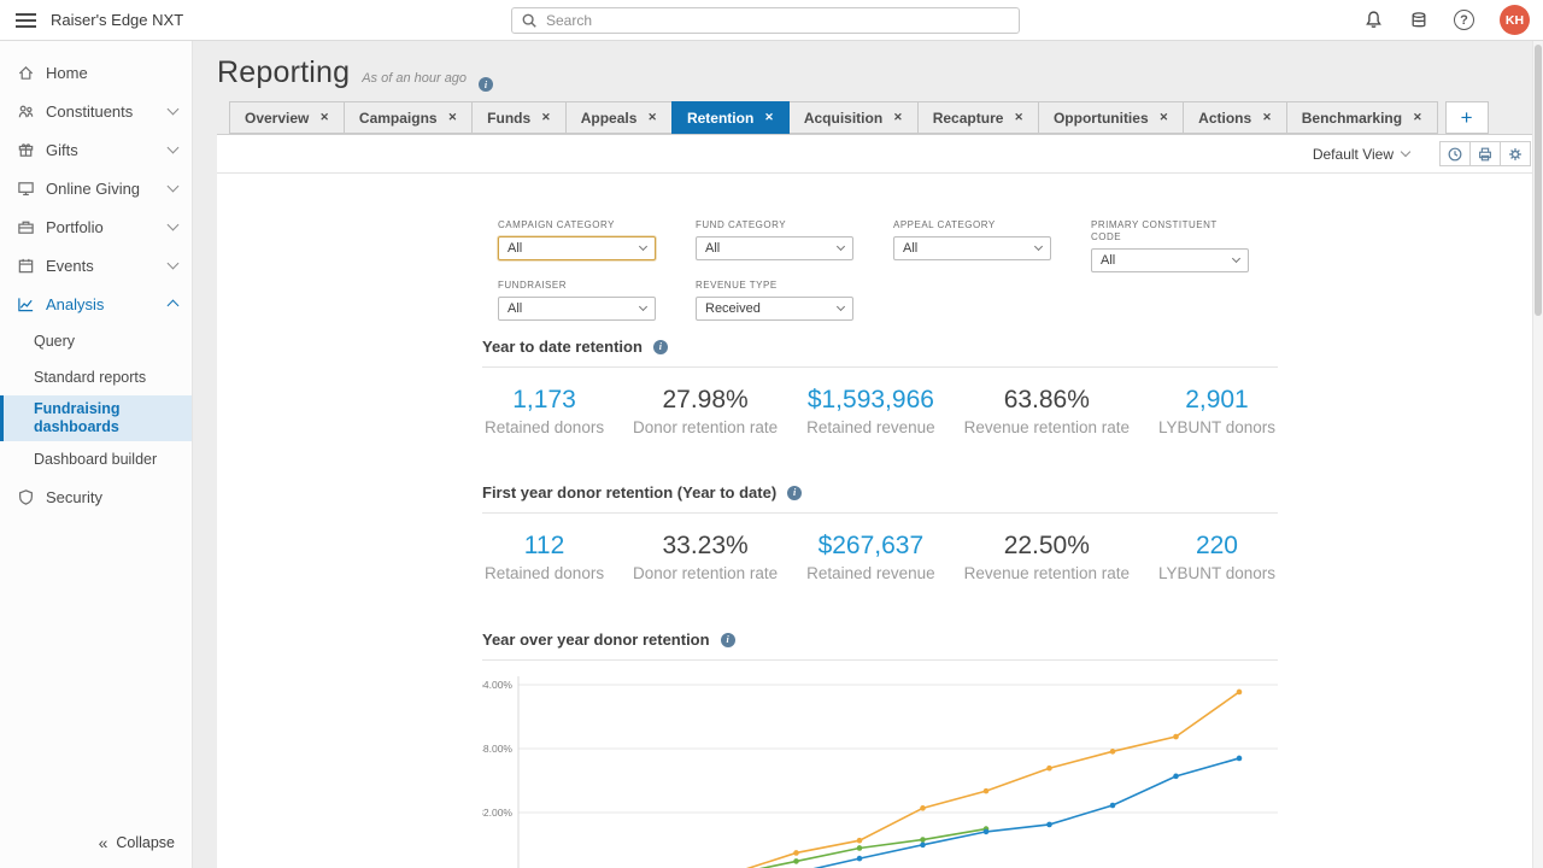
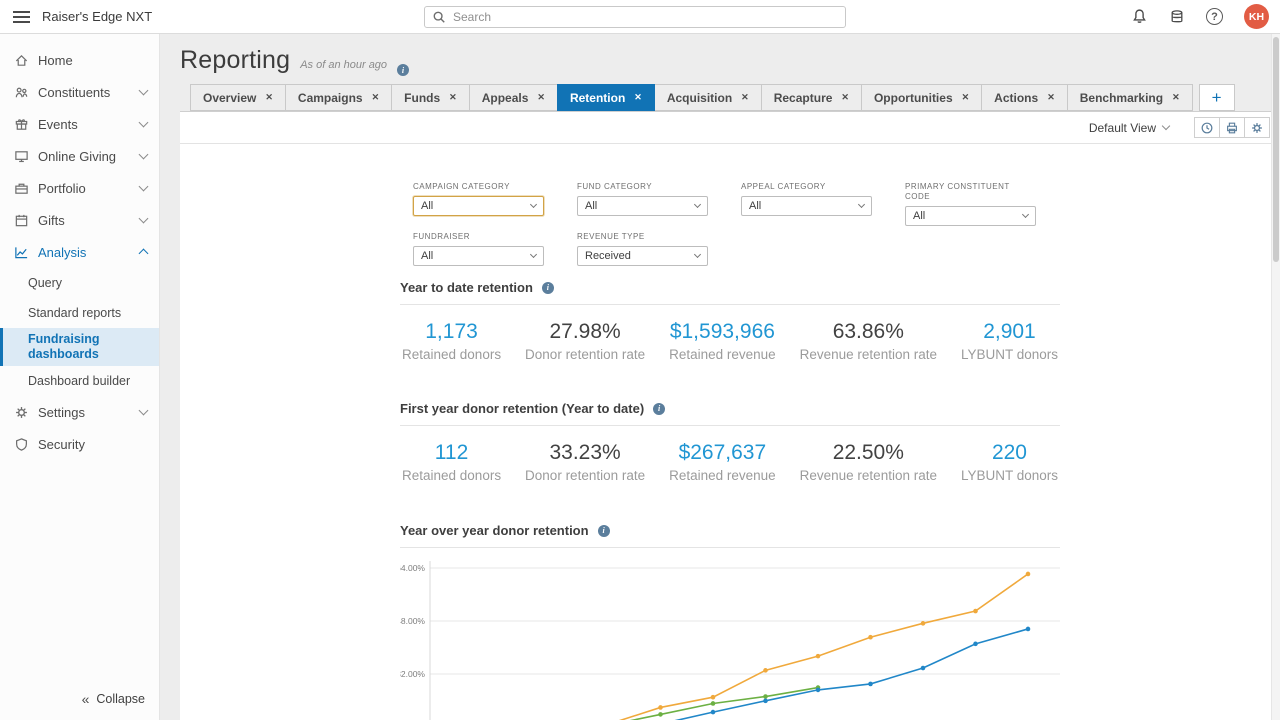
  Raiser's Edge NXT
  Search
  ?
  KH
  Home
  Constituents
- Gifts
+ Events
  Online Giving
  Portfolio
- Events
+ Gifts
  Analysis
  Query
  Standard reports
  Fundraising dashboards
  Dashboard builder
+ Settings
  Security
  «
  Collapse
  Reporting
  As of an hour ago
  i
  Overview
  ✕
  Campaigns
  ✕
  Funds
  ✕
  Appeals
  ✕
  Retention
  ✕
  Acquisition
  ✕
  Recapture
  ✕
  Opportunities
  ✕
  Actions
  ✕
  Benchmarking
  ✕
  +
  Default View
  CAMPAIGN CATEGORY
  All
  FUND CATEGORY
  All
  APPEAL CATEGORY
  All
  PRIMARY CONSTITUENT CODE
  All
  FUNDRAISER
  All
  REVENUE TYPE
  Received
  Year to date retention
  i
  1,173
  Retained donors
  27.98%
  Donor retention rate
  $1,593,966
  Retained revenue
  63.86%
  Revenue retention rate
  2,901
  LYBUNT donors
  First year donor retention (Year to date)
  i
  112
  Retained donors
  33.23%
  Donor retention rate
  $267,637
  Retained revenue
  22.50%
  Revenue retention rate
  220
  LYBUNT donors
  Year over year donor retention
  i
  4.00%
  8.00%
  2.00%
